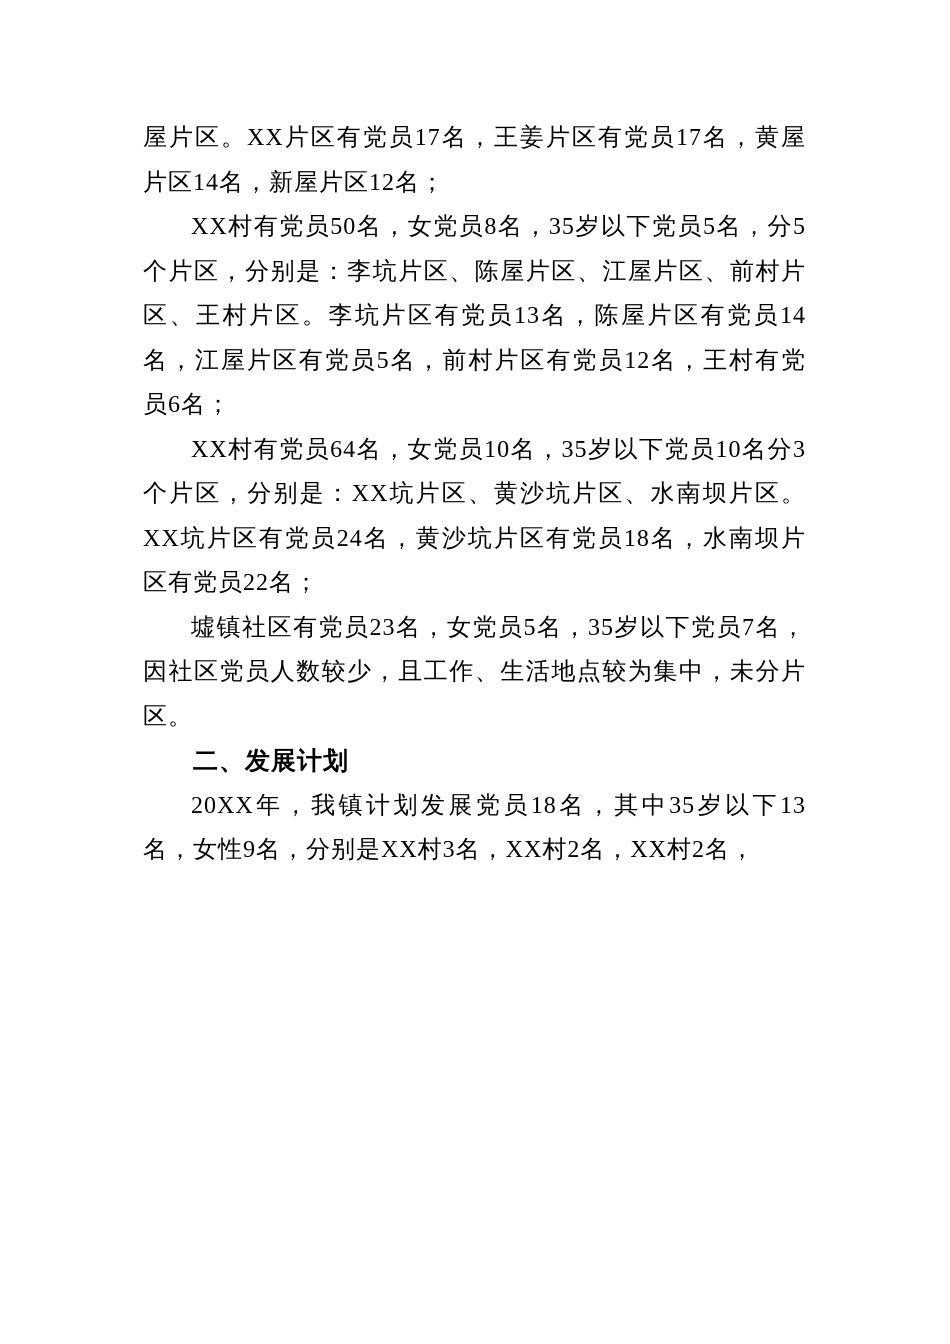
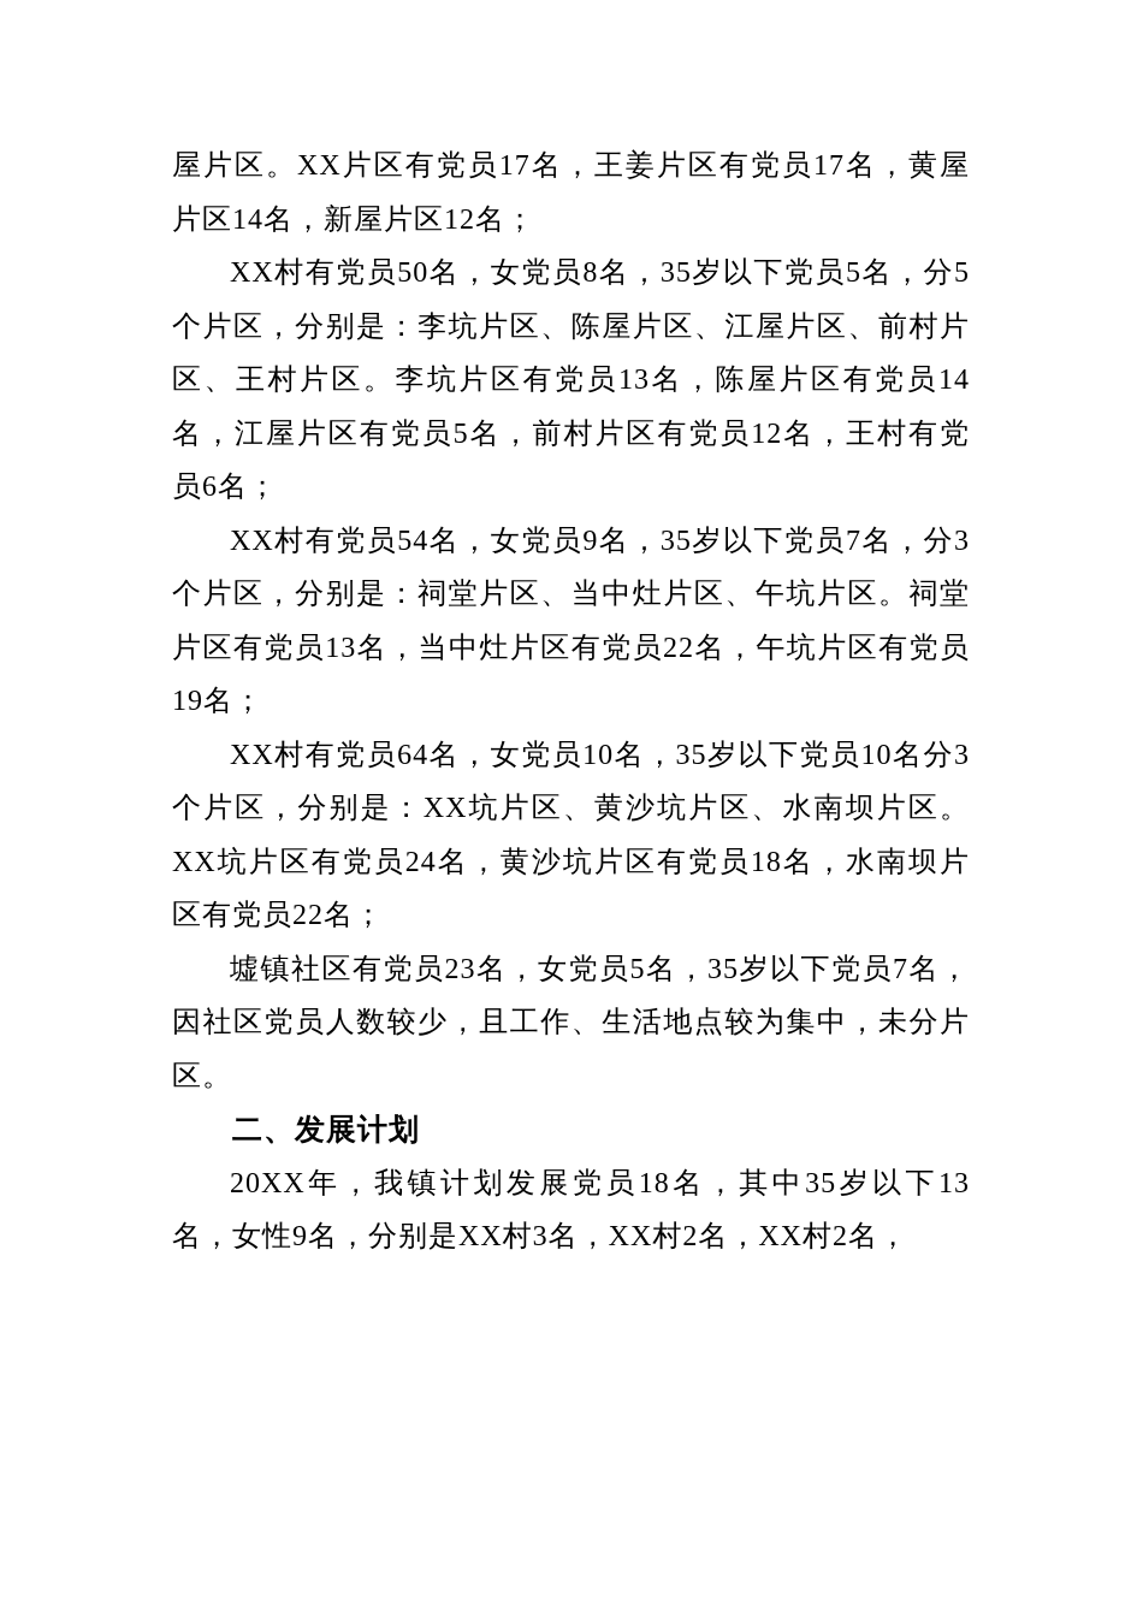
  屋片区。XX片区有党员17名，王姜片区有党员17名，黄屋片区14名，新屋片区12名；
  XX村有党员50名，女党员8名，35岁以下党员5名，分5个片区，分别是：李坑片区、陈屋片区、江屋片区、前村片区、王村片区。李坑片区有党员13名，陈屋片区有党员14名，江屋片区有党员5名，前村片区有党员12名，王村有党员6名；
+ XX村有党员54名，女党员9名，35岁以下党员7名，分3个片区，分别是：祠堂片区、当中灶片区、午坑片区。祠堂片区有党员13名，当中灶片区有党员22名，午坑片区有党员19名；
  XX村有党员64名，女党员10名，35岁以下党员10名分3个片区，分别是：XX坑片区、黄沙坑片区、水南坝片区。XX坑片区有党员24名，黄沙坑片区有党员18名，水南坝片区有党员22名；
  墟镇社区有党员23名，女党员5名，35岁以下党员7名，因社区党员人数较少，且工作、生活地点较为集中，未分片区。
  二、发展计划
  20XX年，我镇计划发展党员18名，其中35岁以下13名，女性9名，分别是XX村3名，XX村2名，XX村2名，
